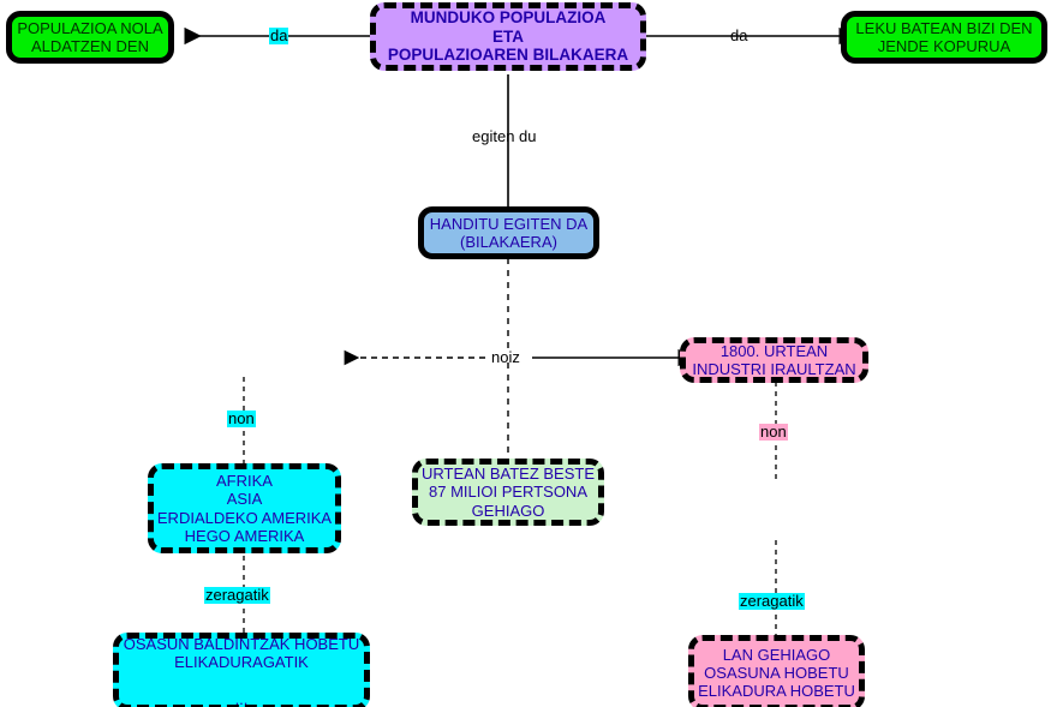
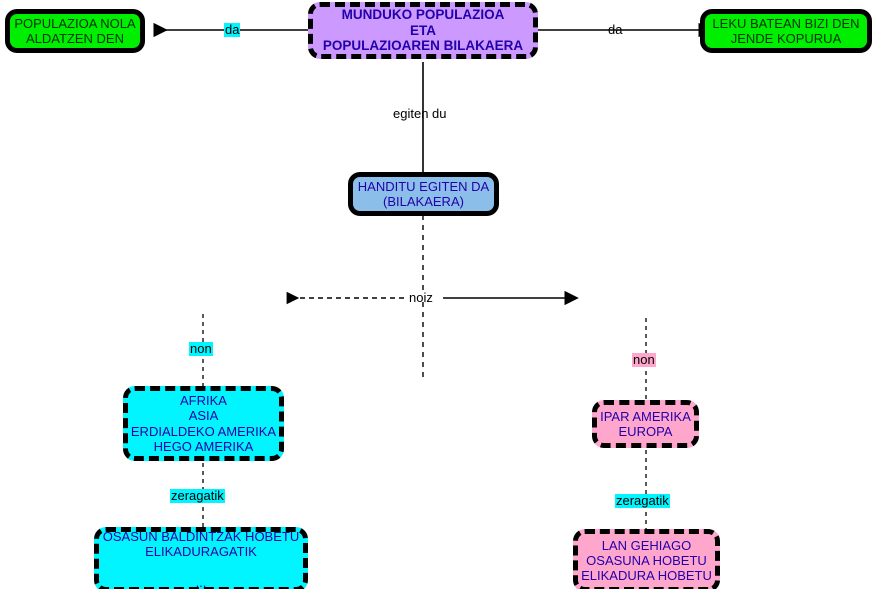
  POPULAZIOA NOLA
  ALDATZEN DEN
  MUNDUKO POPULAZIOA
  ETA
  POPULAZIOAREN BILAKAERA
  LEKU BATEAN BIZI DEN
  JENDE KOPURUA
  HANDITU EGITEN DA
  (BILAKAERA)
- 1800. URTEAN
- INDUSTRI IRAULTZAN
- URTEAN BATEZ BESTE
- 87 MILIOI PERTSONA
- GEHIAGO
  AFRIKA
  ASIA
  ERDIALDEKO AMERIKA
  HEGO AMERIKA
+ IPAR AMERIKA
+ EUROPA
  OSASUN BALDINTZAK HOBETU
  ELIKADURAGATIK
  ...
  LAN GEHIAGO
  OSASUNA HOBETU
  ELIKADURA HOBETU
  da
  da
  egiten du
  noiz
  non
  non
  zeragatik
  zeragatik
